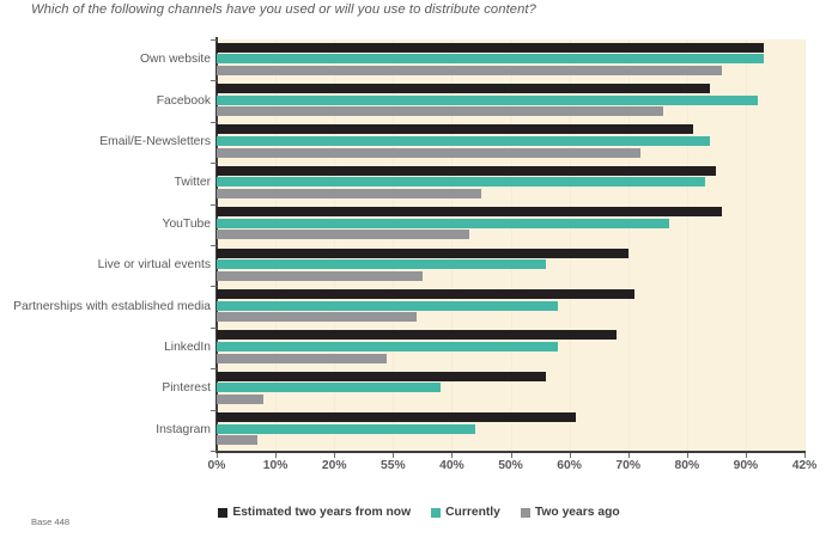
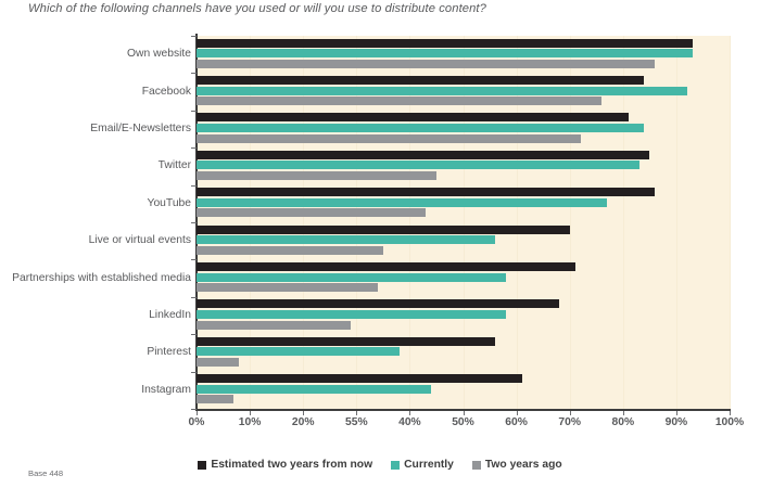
  Which of the following channels have you used or will you use to distribute content?
  Own website
  Facebook
  Email/E-Newsletters
  Twitter
  YouTube
  Live or virtual events
  Partnerships with established media
  LinkedIn
  Pinterest
  Instagram
  0%
  10%
  20%
  55%
  40%
  50%
  60%
  70%
  80%
  90%
- 42%
+ 100%
  Estimated two years from now
  Currently
  Two years ago
  Base 448
